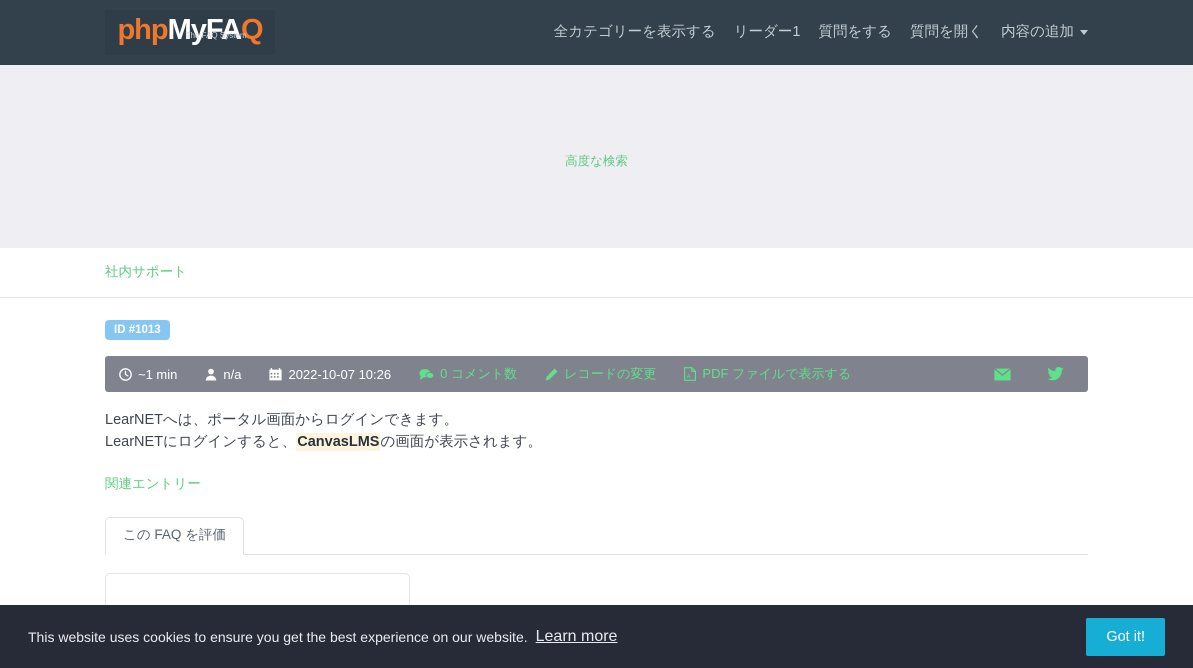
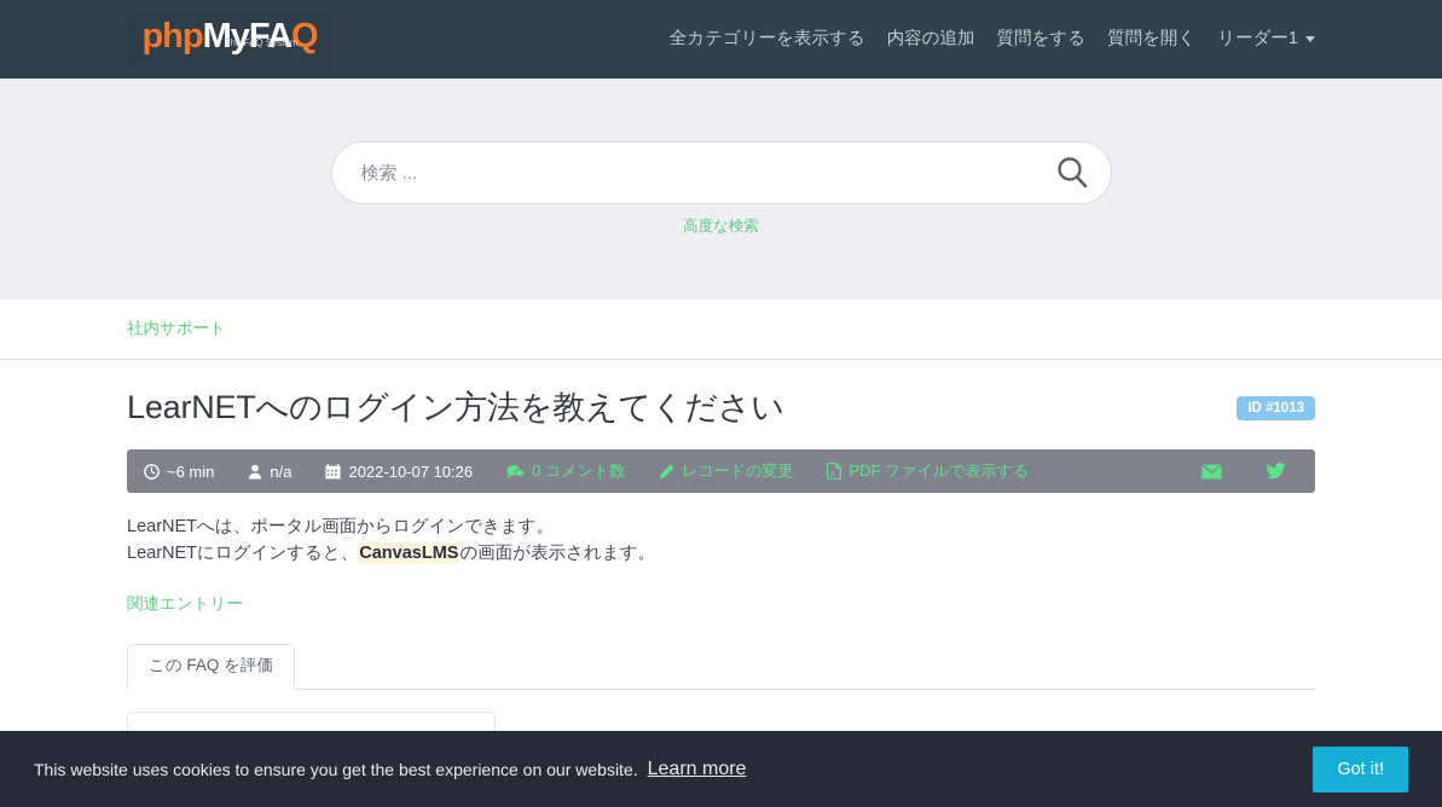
  phpMyFAQ
  The FAQ System
  全カテゴリーを表示する
- リーダー1
+ 内容の追加
  質問をする
  質問を開く
- 内容の追加
+ リーダー1
+ 検索 ...
  高度な検索
  社内サポート
+ LearNETへのログイン方法を教えてください
  ID #1013
- ~1 min
+ ~6 min
  n/a
  2022-10-07 10:26
  0 コメント数
  レコードの変更
  PDF ファイルで表示する
  LearNETへは、ポータル画面からログインできます。
  LearNETにログインすると、CanvasLMSの画面が表示されます。
  関連エントリー
  この FAQ を評価
  This website uses cookies to ensure you get the best experience on our website.
  Learn more
  Got it!
